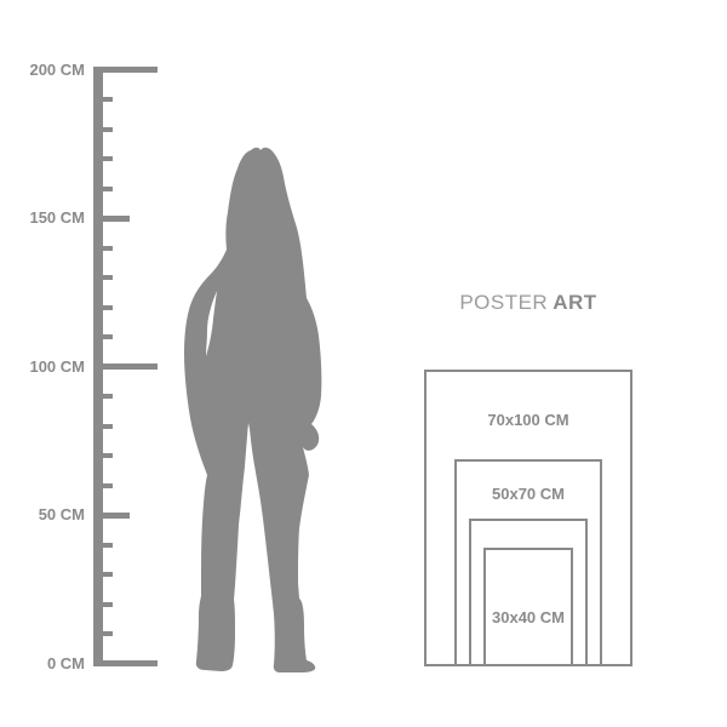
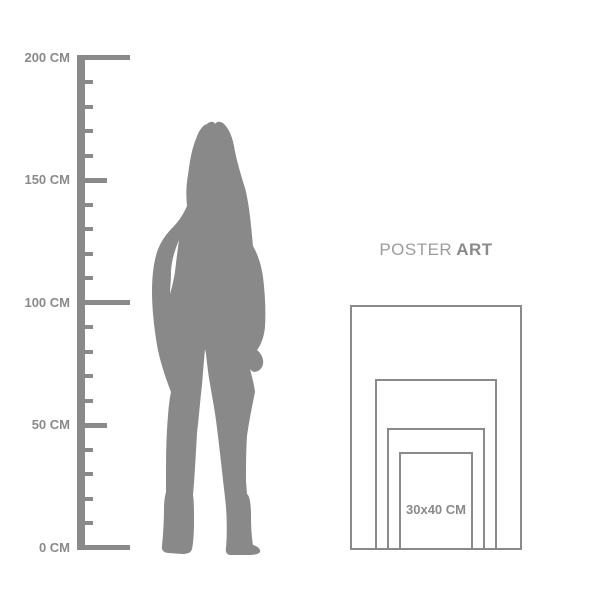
  200 CM
  150 CM
  100 CM
  50 CM
  0 CM
  POSTER ART
- 70x100 CM
- 50x70 CM
  30x40 CM
